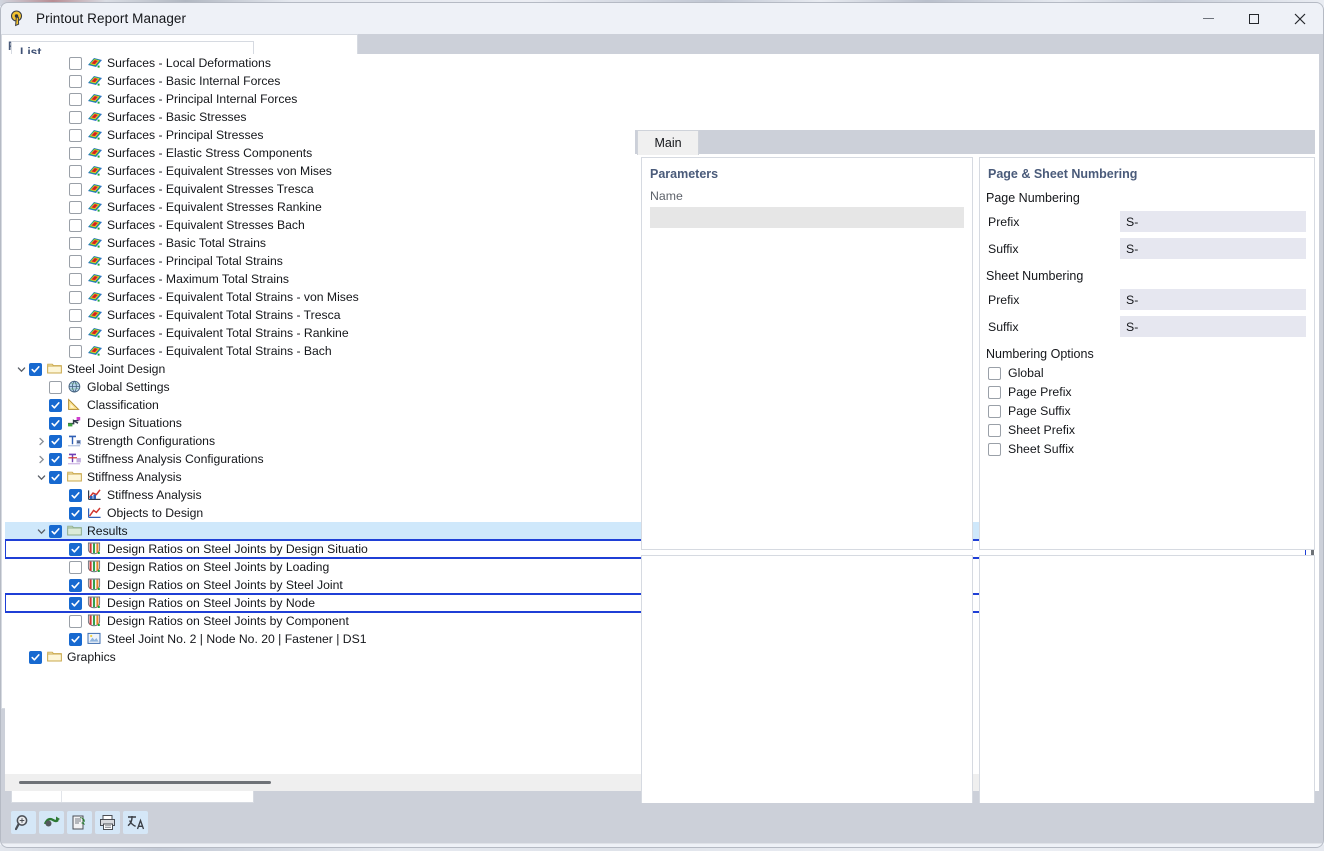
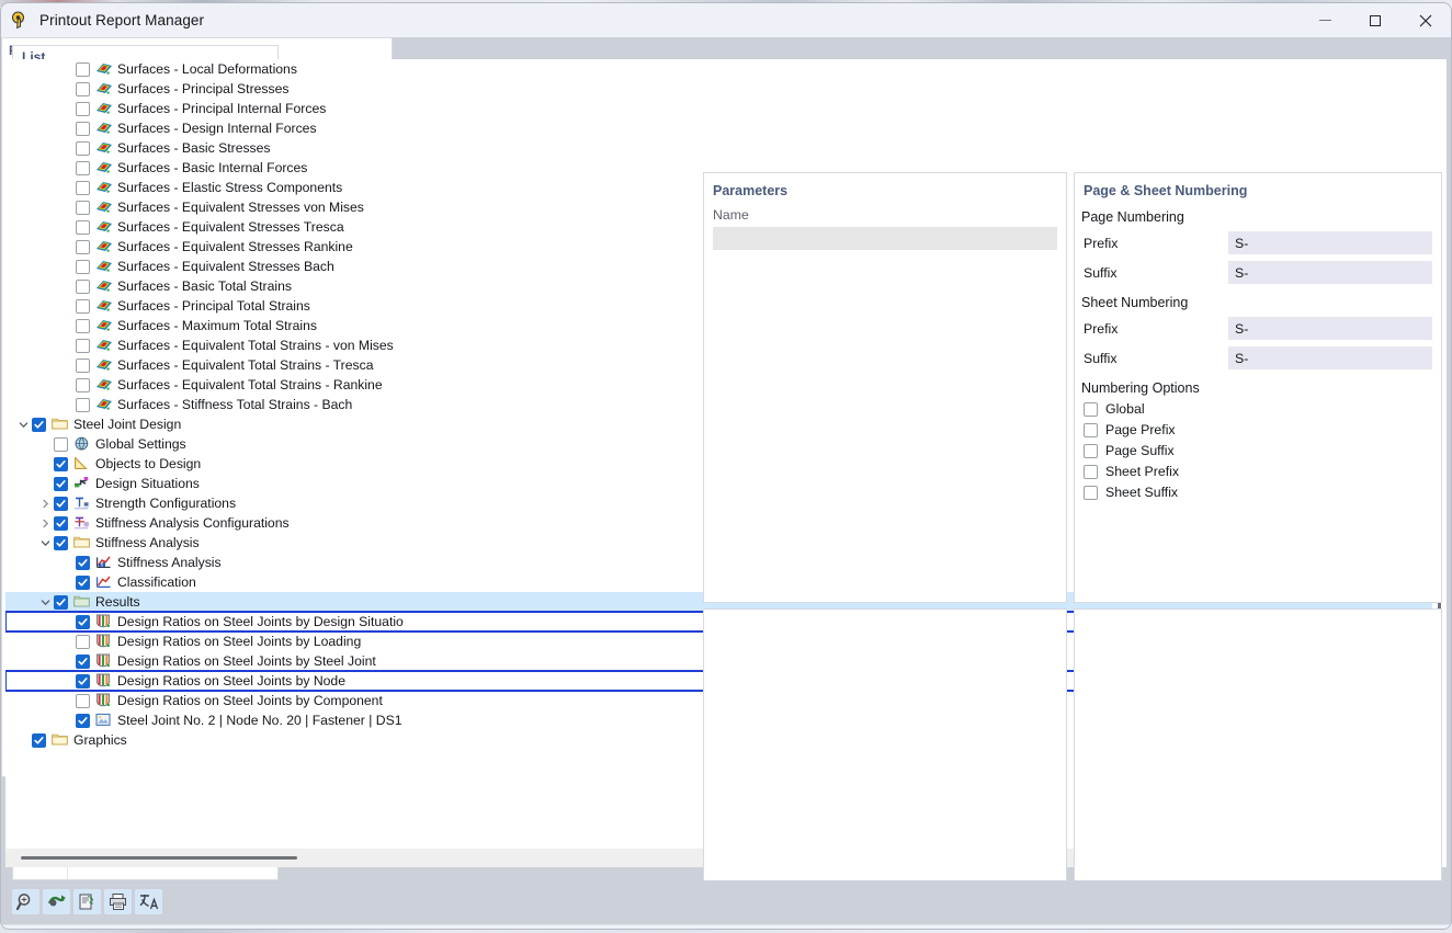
  Printout Report Manager
  List
  Surfaces - Local Deformations
- Surfaces - Basic Internal Forces
+ Surfaces - Principal Stresses
  Surfaces - Principal Internal Forces
+ Surfaces - Design Internal Forces
  Surfaces - Basic Stresses
- Surfaces - Principal Stresses
+ Surfaces - Basic Internal Forces
  Surfaces - Elastic Stress Components
  Surfaces - Equivalent Stresses von Mises
  Surfaces - Equivalent Stresses Tresca
  Surfaces - Equivalent Stresses Rankine
  Surfaces - Equivalent Stresses Bach
  Surfaces - Basic Total Strains
  Surfaces - Principal Total Strains
  Surfaces - Maximum Total Strains
  Surfaces - Equivalent Total Strains - von Mises
  Surfaces - Equivalent Total Strains - Tresca
  Surfaces - Equivalent Total Strains - Rankine
- Surfaces - Equivalent Total Strains - Bach
+ Surfaces - Stiffness Total Strains - Bach
  Steel Joint Design
  Global Settings
- Classification
+ Objects to Design
  Design Situations
  Strength Configurations
  Stiffness Analysis Configurations
  Stiffness Analysis
  Stiffness Analysis
- Objects to Design
+ Classification
  Results
  Design Ratios on Steel Joints by Design Situatio
  Design Ratios on Steel Joints by Loading
  Design Ratios on Steel Joints by Steel Joint
  Design Ratios on Steel Joints by Node
  Design Ratios on Steel Joints by Component
  Steel Joint No. 2 | Node No. 20 | Fastener | DS1
  Graphics
- Main
  Parameters
  Name
  Page & Sheet Numbering
  Page Numbering
  Prefix
  S-
  Suffix
  S-
  Sheet Numbering
  Prefix
  S-
  Suffix
  S-
  Numbering Options
  Global
  Page Prefix
  Page Suffix
  Sheet Prefix
  Sheet Suffix
